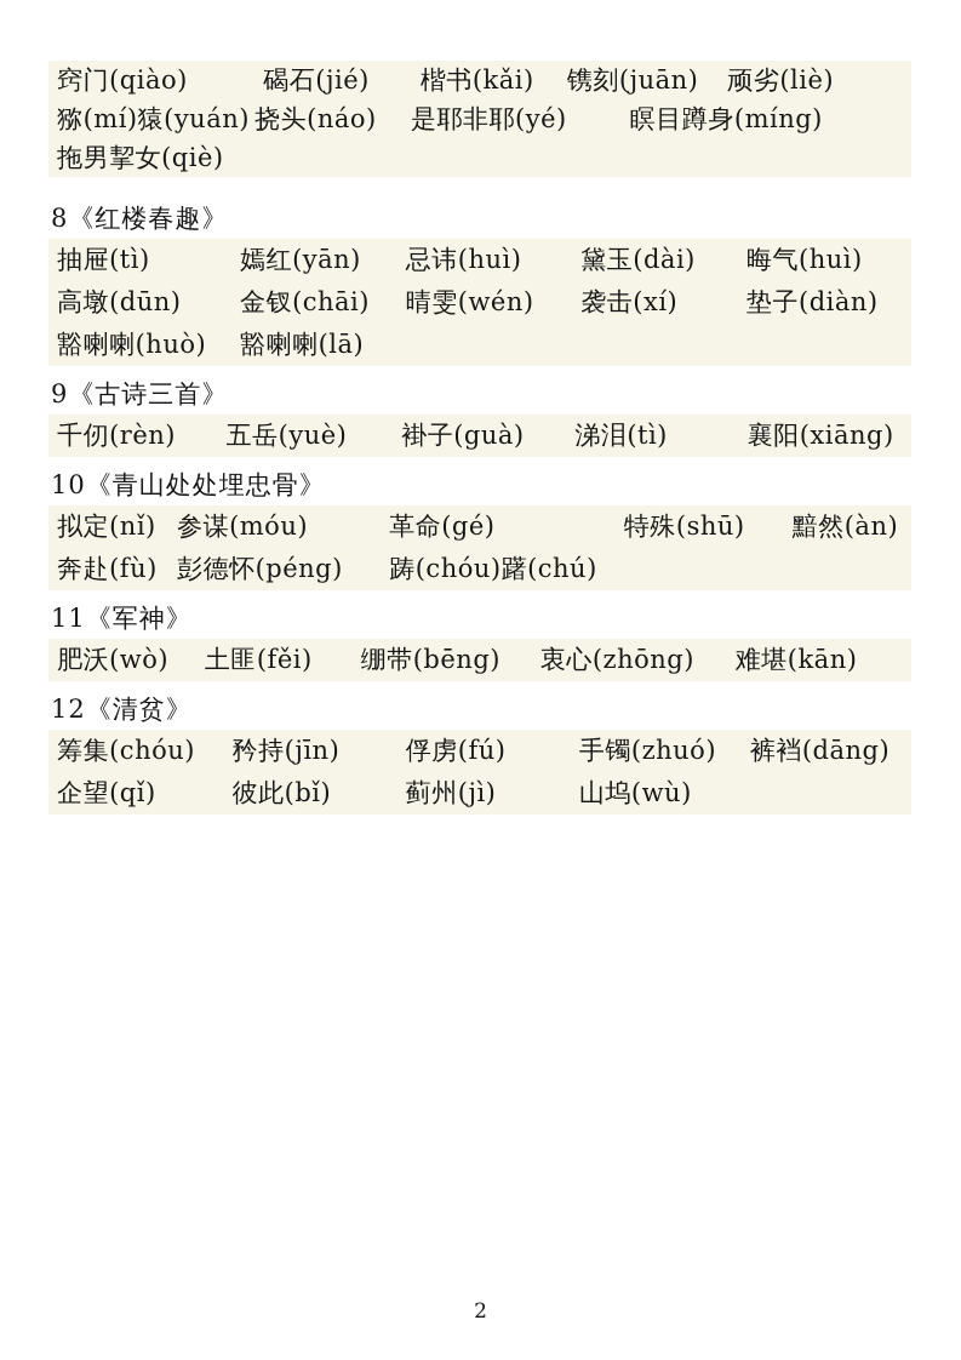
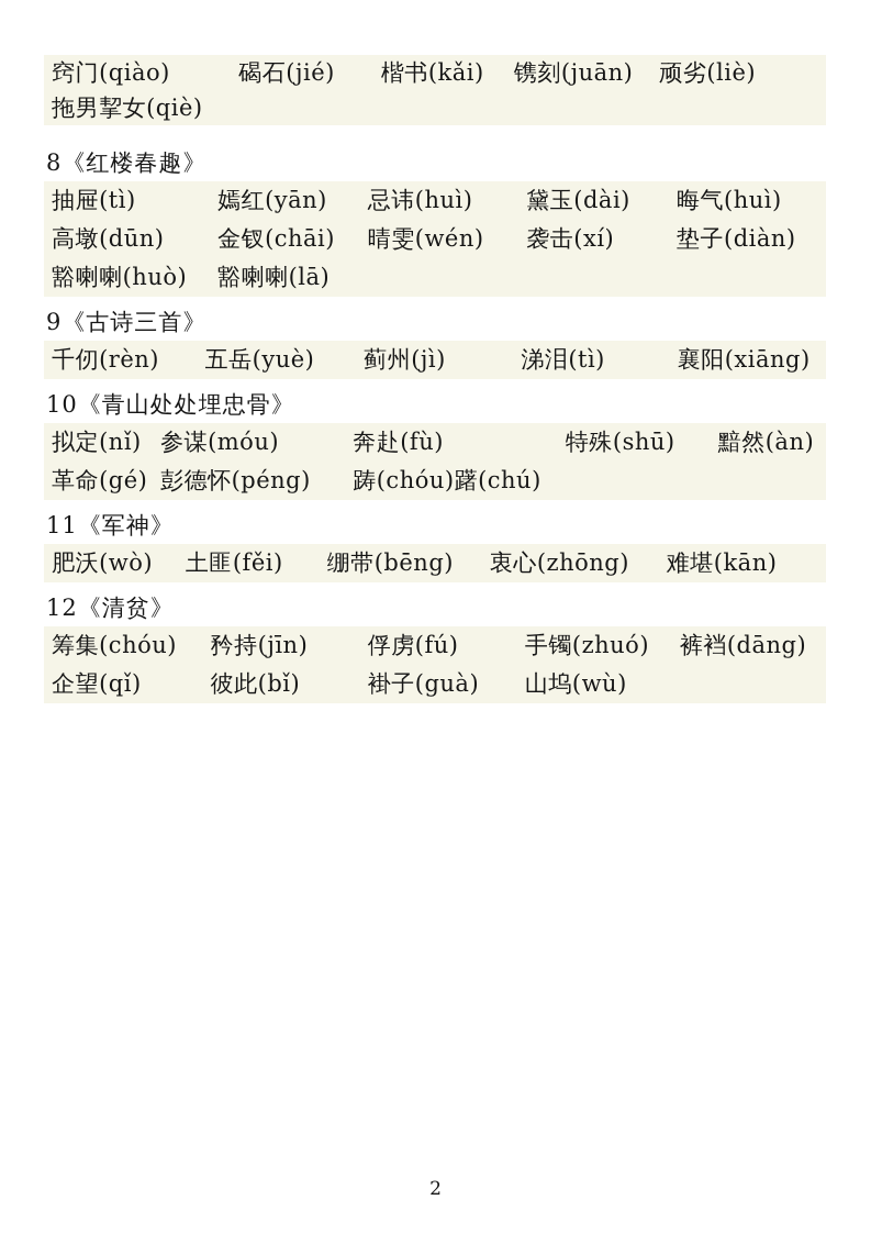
  窍门(qiào)
  碣石(jié)
  楷书(kǎi)
  镌刻(juān)
  顽劣(liè)
- 猕(mí)猿(yuán)
- 挠头(náo)
- 是耶非耶(yé)
- 瞑目蹲身(míng)
  拖男挈女(qiè)
  8《红楼春趣》
  抽屉(tì)
  嫣红(yān)
  忌讳(huì)
  黛玉(dài)
  晦气(huì)
  高墩(dūn)
  金钗(chāi)
  晴雯(wén)
  袭击(xí)
  垫子(diàn)
  豁喇喇(huò)
  豁喇喇(lā)
  9《古诗三首》
  千仞(rèn)
  五岳(yuè)
- 褂子(guà)
+ 蓟州(jì)
  涕泪(tì)
  襄阳(xiāng)
  10《青山处处埋忠骨》
  拟定(nǐ)
  参谋(móu)
- 革命(gé)
+ 奔赴(fù)
  特殊(shū)
  黯然(àn)
- 奔赴(fù)
+ 革命(gé)
  彭德怀(péng)
  踌(chóu)躇(chú)
  11《军神》
  肥沃(wò)
  土匪(fěi)
  绷带(bēng)
  衷心(zhōng)
  难堪(kān)
  12《清贫》
  筹集(chóu)
  矜持(jīn)
  俘虏(fú)
  手镯(zhuó)
  裤裆(dāng)
  企望(qǐ)
  彼此(bǐ)
- 蓟州(jì)
+ 褂子(guà)
  山坞(wù)
  2
